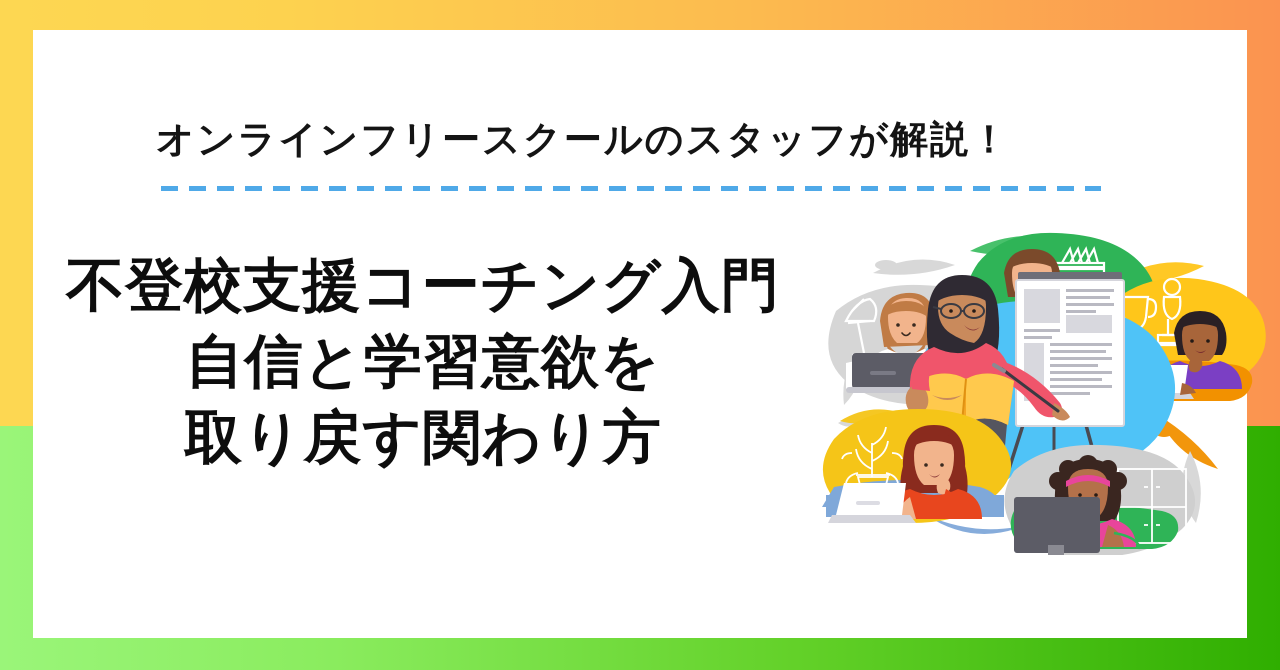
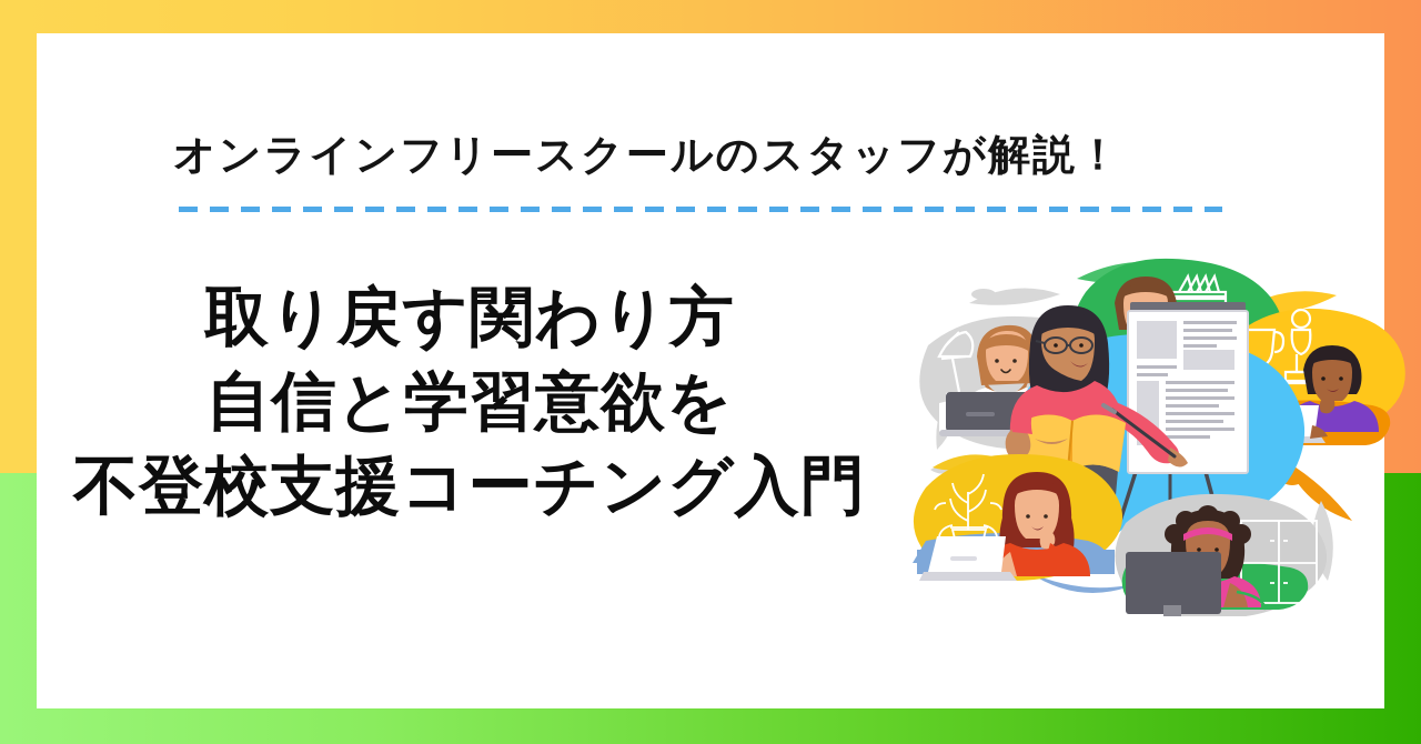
  オンラインフリースクールのスタッフが解説！
- 不登校支援コーチング入門
+ 取り戻す関わり方
  自信と学習意欲を
- 取り戻す関わり方
+ 不登校支援コーチング入門
